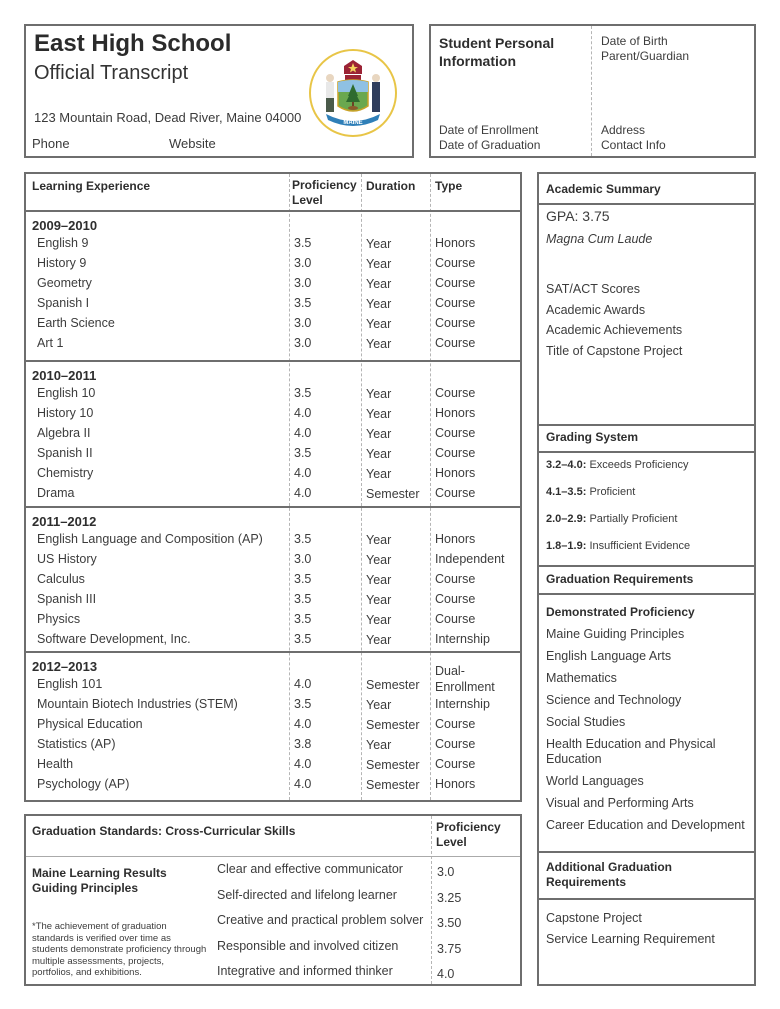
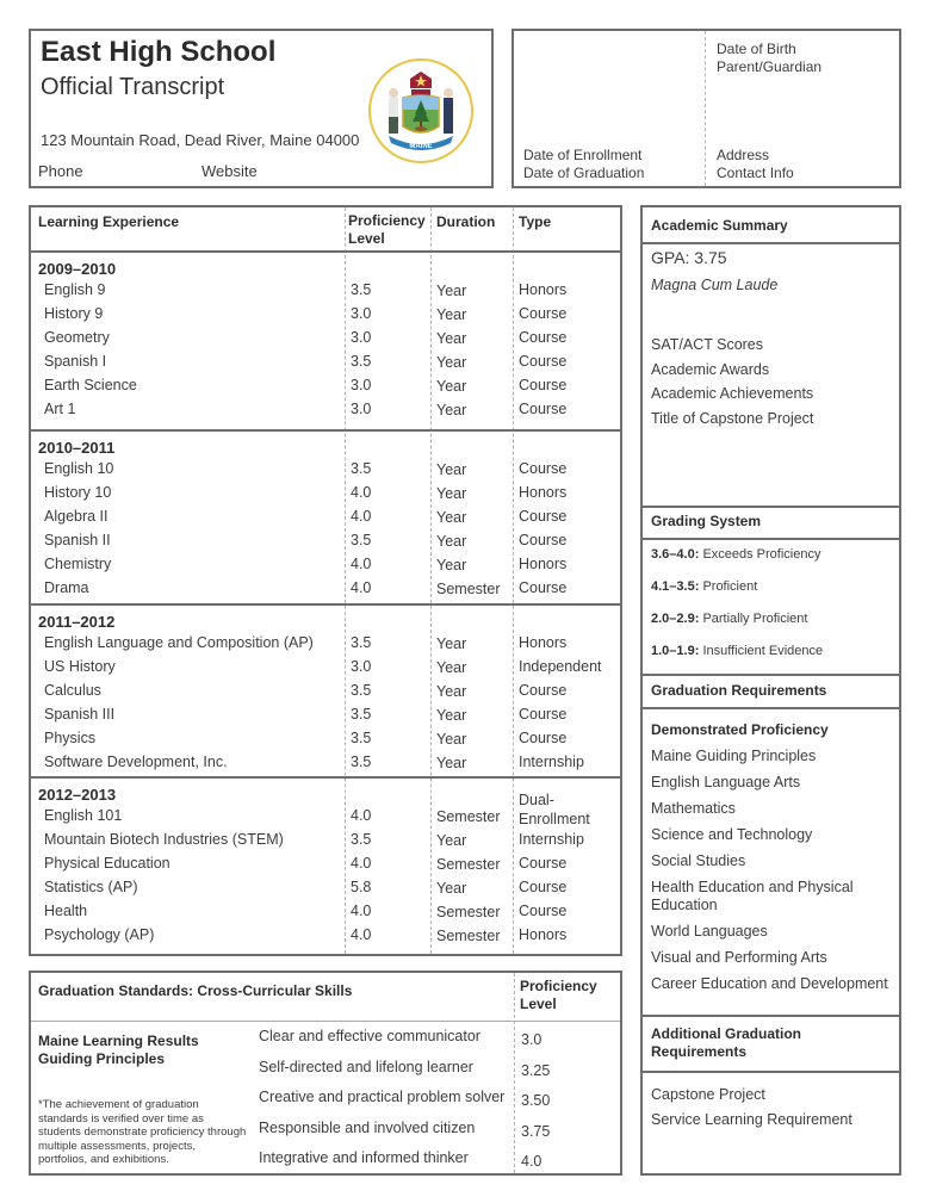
  East High School
  Official Transcript
  123 Mountain Road, Dead River, Maine 04000
  Phone
  Website
- Student Personal Information
  Date of Birth
  Parent/Guardian
  Date of Enrollment
  Date of Graduation
  Address
  Contact Info
  Learning Experience
  Proficiency Level
  Duration
  Type
  2009–2010
  English 9
  3.5
  Year
  Honors
  History 9
  3.0
  Year
  Course
  Geometry
  3.0
  Year
  Course
  Spanish I
  3.5
  Year
  Course
  Earth Science
  3.0
  Year
  Course
  Art 1
  3.0
  Year
  Course
  2010–2011
  English 10
  3.5
  Year
  Course
  History 10
  4.0
  Year
  Honors
  Algebra II
  4.0
  Year
  Course
  Spanish II
  3.5
  Year
  Course
  Chemistry
  4.0
  Year
  Honors
  Drama
  4.0
  Semester
  Course
  2011–2012
  English Language and Composition (AP)
  3.5
  Year
  Honors
  US History
  3.0
  Year
  Independent
  Calculus
  3.5
  Year
  Course
  Spanish III
  3.5
  Year
  Course
  Physics
  3.5
  Year
  Course
  Software Development, Inc.
  3.5
  Year
  Internship
  2012–2013
  English 101
  4.0
  Semester
  Dual-
  Enrollment
  Mountain Biotech Industries (STEM)
  3.5
  Year
  Internship
  Physical Education
  4.0
  Semester
  Course
  Statistics (AP)
- 3.8
+ 5.8
  Year
  Course
  Health
  4.0
  Semester
  Course
  Psychology (AP)
  4.0
  Semester
  Honors
  Graduation Standards: Cross-Curricular Skills
  Proficiency Level
  Maine Learning Results Guiding Principles
  *The achievement of graduation standards is verified over time as students demonstrate proficiency through multiple assessments, projects, portfolios, and exhibitions.
  Clear and effective communicator
  3.0
  Self-directed and lifelong learner
  3.25
  Creative and practical problem solver
  3.50
  Responsible and involved citizen
  3.75
  Integrative and informed thinker
  4.0
  Academic Summary
  GPA: 3.75
  Magna Cum Laude
  SAT/ACT Scores
  Academic Awards
  Academic Achievements
  Title of Capstone Project
  Grading System
- 3.2–4.0: Exceeds Proficiency
+ 3.6–4.0: Exceeds Proficiency
  4.1–3.5: Proficient
  2.0–2.9: Partially Proficient
- 1.8–1.9: Insufficient Evidence
+ 1.0–1.9: Insufficient Evidence
  Graduation Requirements
  Demonstrated Proficiency
  Maine Guiding Principles
  English Language Arts
  Mathematics
  Science and Technology
  Social Studies
  Health Education and Physical Education
  World Languages
  Visual and Performing Arts
  Career Education and Development
  Additional Graduation Requirements
  Capstone Project
  Service Learning Requirement
